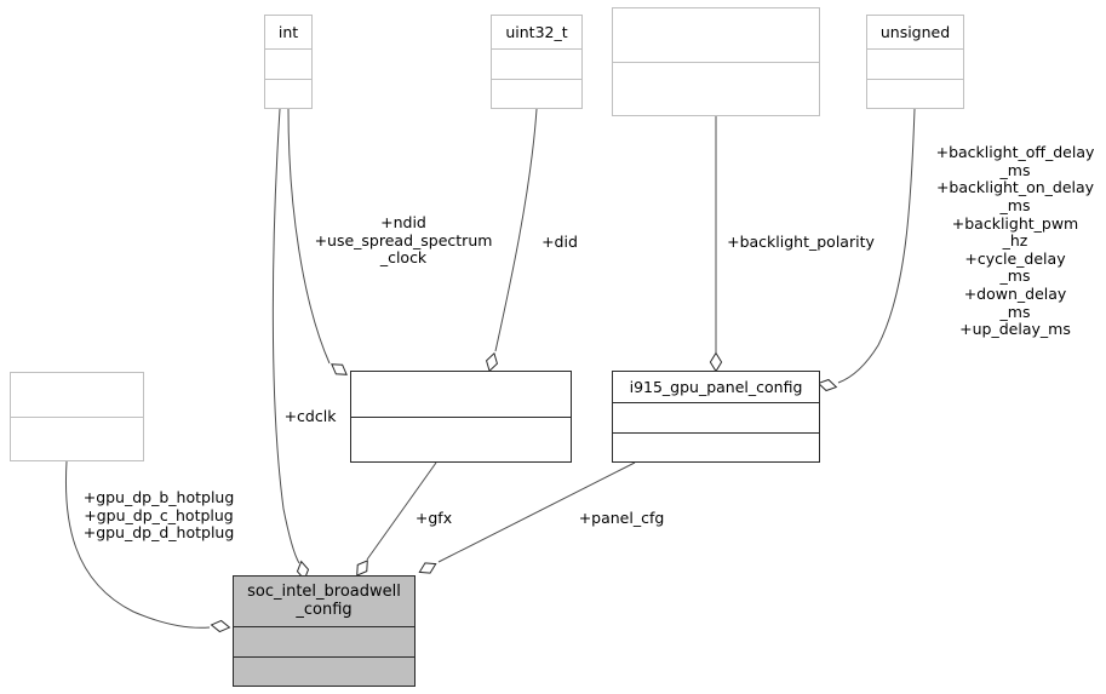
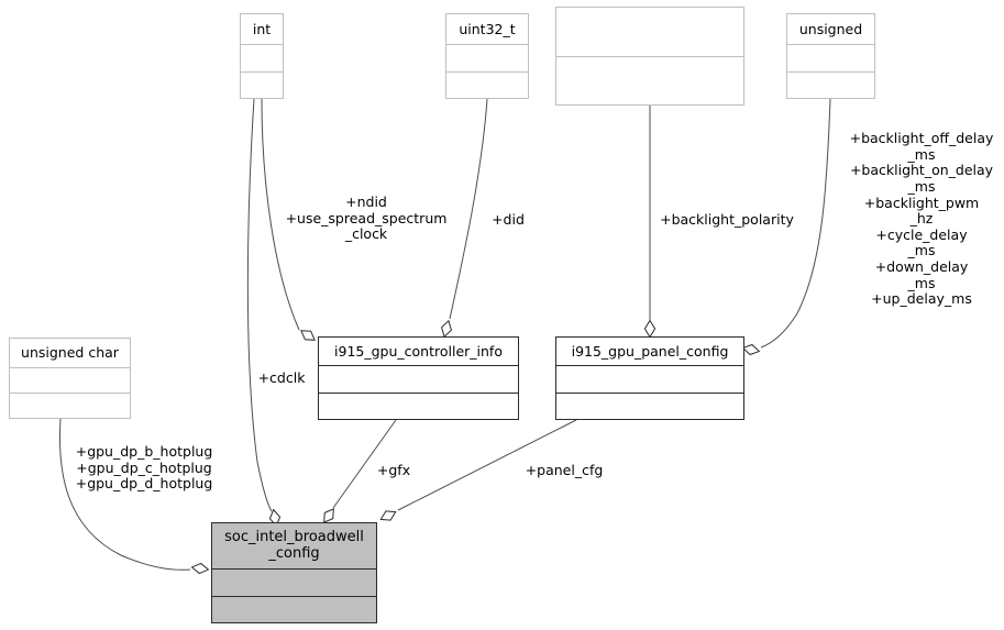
  int
  uint32_t
  unsigned
+ unsigned char
+ i915_gpu_controller_info
  i915_gpu_panel_config
  soc_intel_broadwell
  _config
  +ndid
  +use_spread_spectrum
  _clock
  +did
  +backlight_polarity
  +backlight_off_delay
  _ms
  +backlight_on_delay
  _ms
  +backlight_pwm
  _hz
  +cycle_delay
  _ms
  +down_delay
  _ms
  +up_delay_ms
  +gpu_dp_b_hotplug
  +gpu_dp_c_hotplug
  +gpu_dp_d_hotplug
  +gfx
  +panel_cfg
  +cdclk
